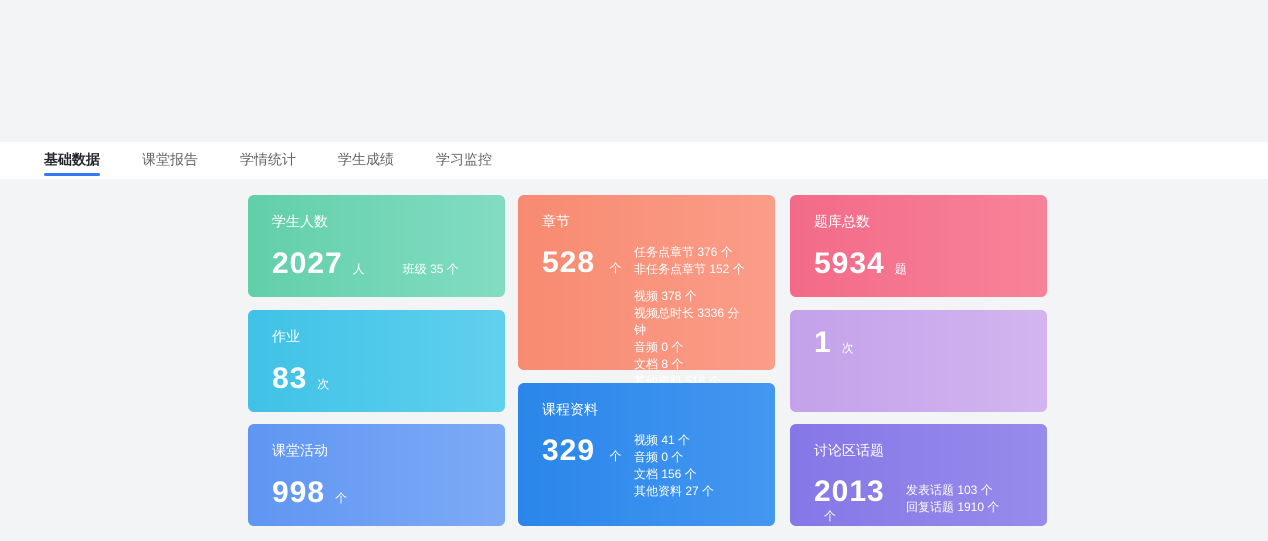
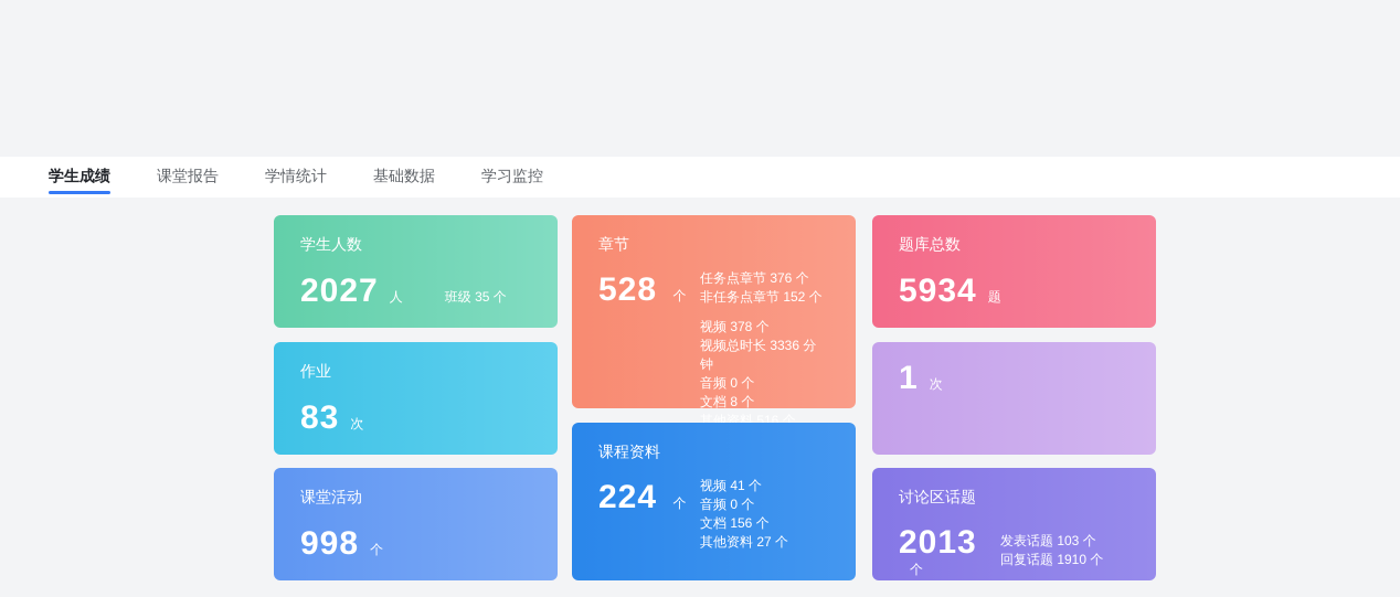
- 基础数据
+ 学生成绩
  课堂报告
  学情统计
- 学生成绩
+ 基础数据
  学习监控
  学生人数
  2027
  人
  班级 35 个
  作业
  83
  次
  课堂活动
  998
  个
  章节
  528 个
  任务点章节 376 个
  非任务点章节 152 个
  视频 378 个
  视频总时长 3336 分钟
  音频 0 个
  文档 8 个
  其他资料 516 个
  课程资料
- 329 个
+ 224 个
  视频 41 个
  音频 0 个
  文档 156 个
  其他资料 27 个
  题库总数
  5934
  题
  1
  次
  讨论区话题
  2013 个
  发表话题 103 个
  回复话题 1910 个
